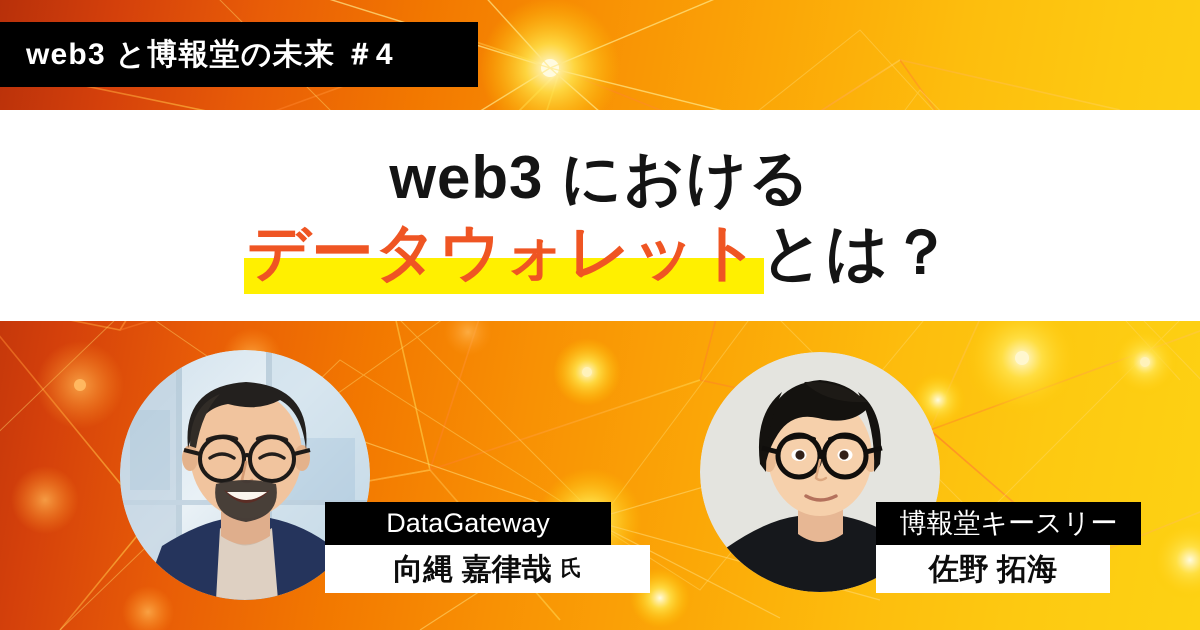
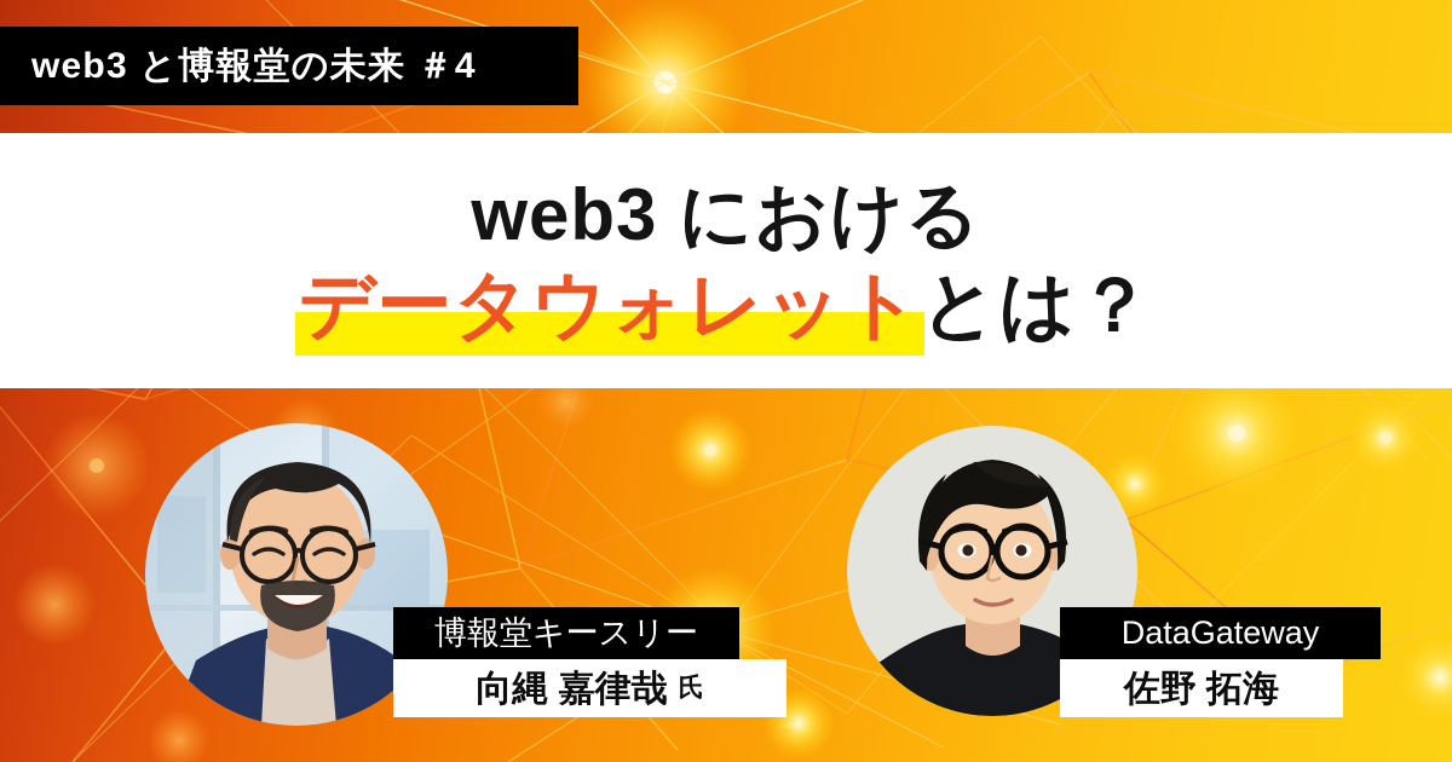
  web3 と博報堂の未来 ＃4
  web3 における
  データウォレット
  とは？
- DataGateway
+ 博報堂キースリー
  向縄 嘉律哉
  氏
- 博報堂キースリー
+ DataGateway
  佐野 拓海
